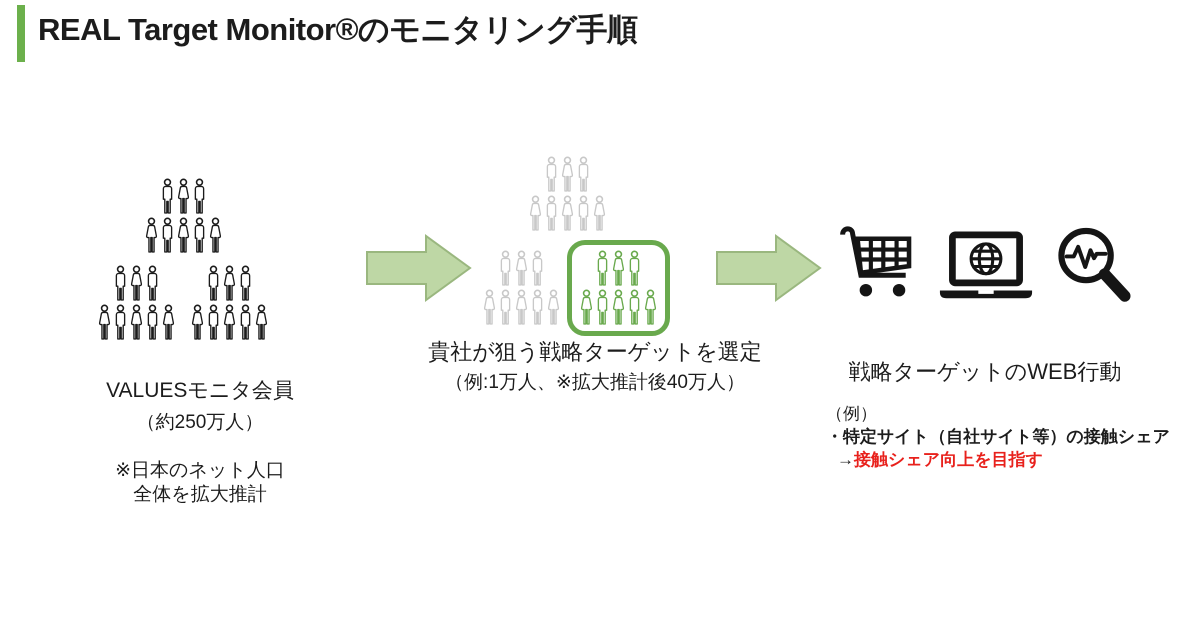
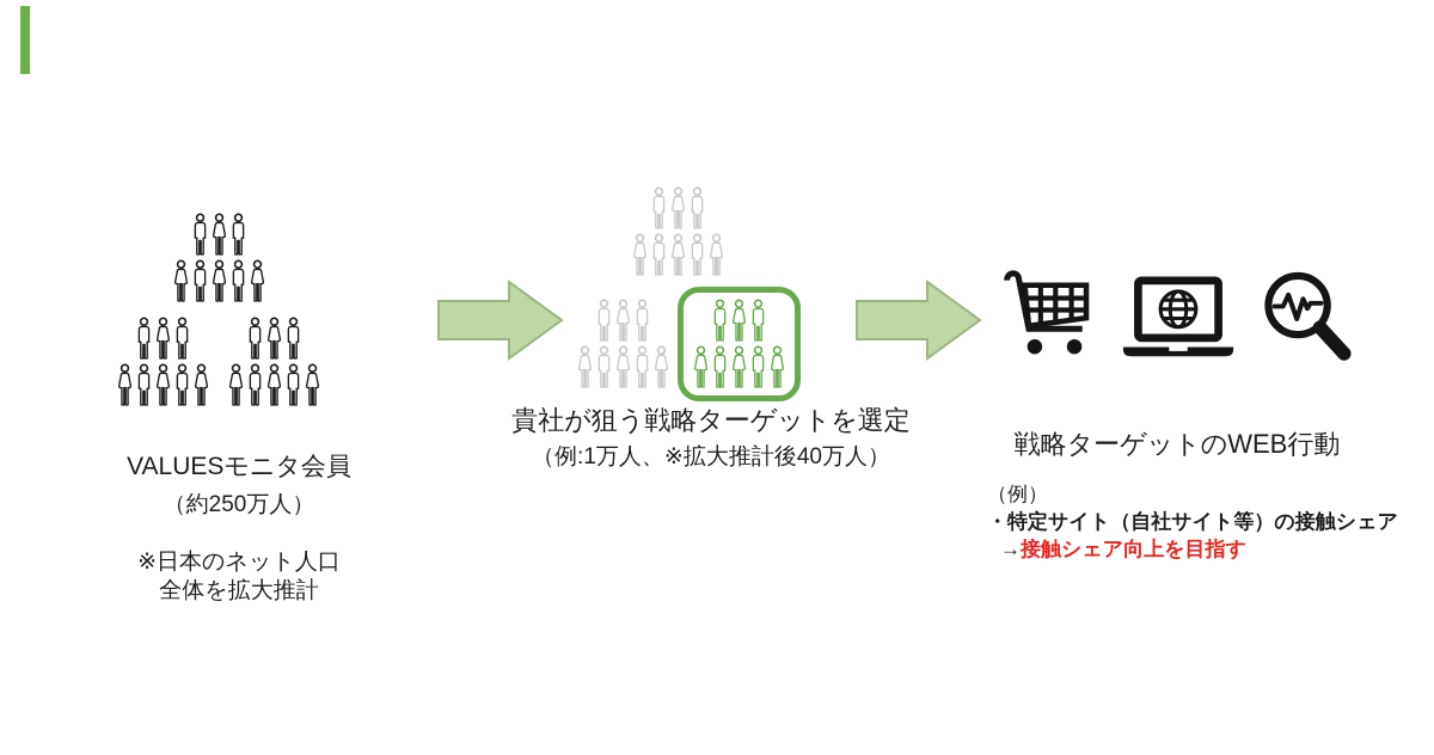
- REAL Target Monitor®のモニタリング手順
  VALUESモニタ会員
  （約250万人）
  ※日本のネット人口
  全体を拡大推計
  貴社が狙う戦略ターゲットを選定
  （例:1万人、※拡大推計後40万人）
  戦略ターゲットのWEB行動
  （例）
  ・特定サイト（自社サイト等）の接触シェア
  →接触シェア向上を目指す
